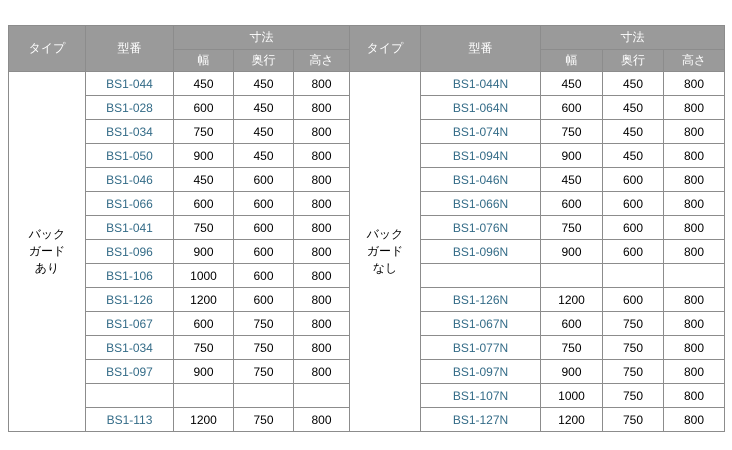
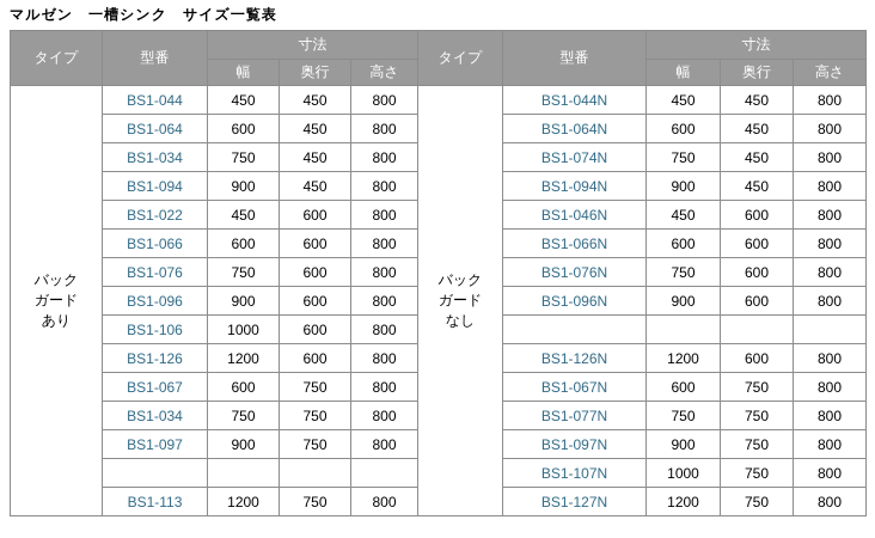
+ マルゼン 一槽シンク サイズ一覧表
  タイプ	型番	寸法	タイプ	型番	寸法
  幅	奥行	高さ	幅	奥行	高さ
  バックガードあり	BS1-044	450	450	800	バックガードなし	BS1-044N	450	450	800
- BS1-028	600	450	800	BS1-064N	600	450	800
+ BS1-064	600	450	800	BS1-064N	600	450	800
  BS1-034	750	450	800	BS1-074N	750	450	800
- BS1-050	900	450	800	BS1-094N	900	450	800
+ BS1-094	900	450	800	BS1-094N	900	450	800
- BS1-046	450	600	800	BS1-046N	450	600	800
+ BS1-022	450	600	800	BS1-046N	450	600	800
  BS1-066	600	600	800	BS1-066N	600	600	800
- BS1-041	750	600	800	BS1-076N	750	600	800
+ BS1-076	750	600	800	BS1-076N	750	600	800
  BS1-096	900	600	800	BS1-096N	900	600	800
  BS1-106	1000	600	800
  BS1-126	1200	600	800	BS1-126N	1200	600	800
  BS1-067	600	750	800	BS1-067N	600	750	800
  BS1-034	750	750	800	BS1-077N	750	750	800
  BS1-097	900	750	800	BS1-097N	900	750	800
  				BS1-107N	1000	750	800
  BS1-113	1200	750	800	BS1-127N	1200	750	800
